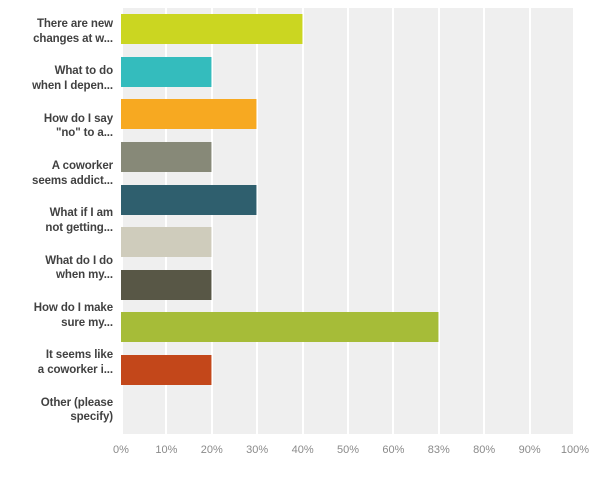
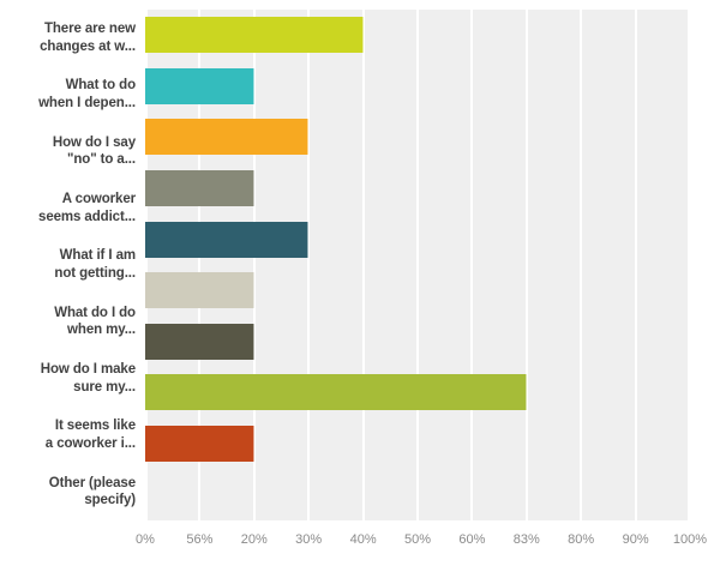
  There are new
  changes at w...
  What to do
  when I depen...
  How do I say
  "no" to a...
  A coworker
  seems addict...
  What if I am
  not getting...
  What do I do
  when my...
  How do I make
  sure my...
  It seems like
  a coworker i...
  Other (please
  specify)
  0%
- 10%
+ 56%
  20%
  30%
  40%
  50%
  60%
  83%
  80%
  90%
  100%
